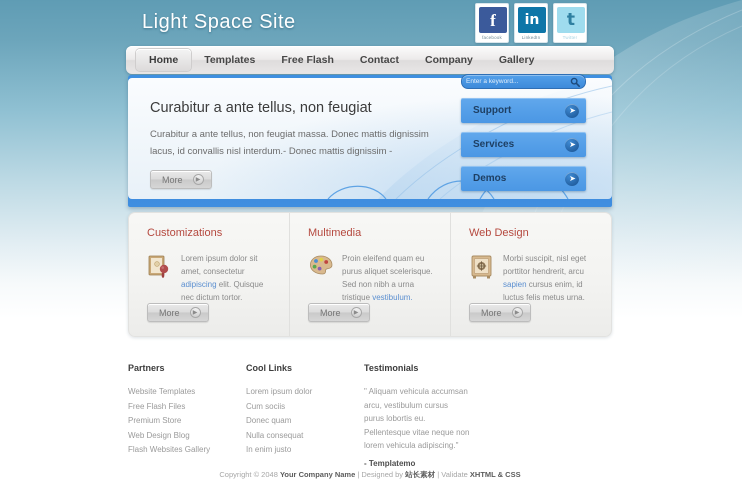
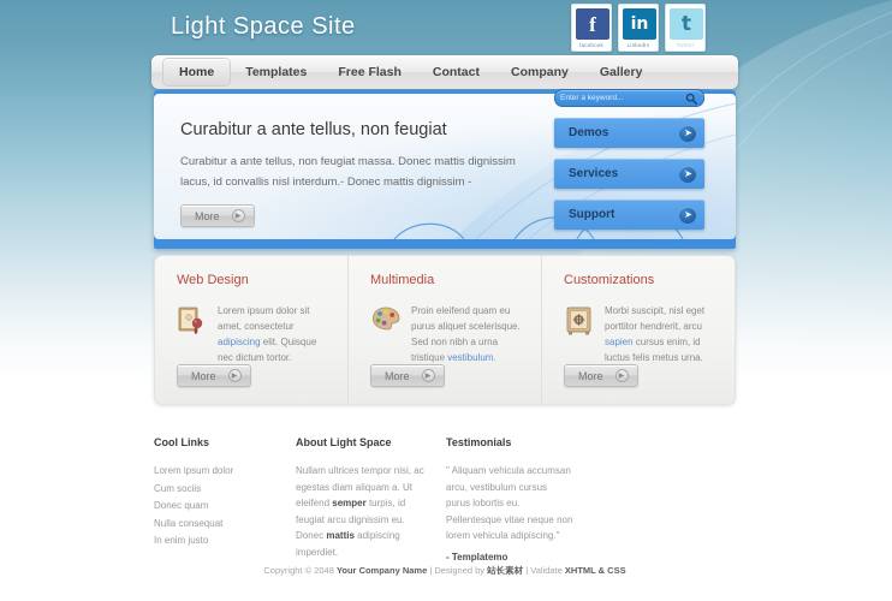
  Light Space Site
  f
  in
  t
  Home
  Templates
  Free Flash
  Contact
  Company
  Gallery
  Curabitur a ante tellus, non feugiat
  Curabitur a ante tellus, non feugiat massa. Donec mattis dignissim lacus, id convallis nisl interdum.- Donec mattis dignissim -
  More
- Support
+ Demos
  ➤
  Services
  ➤
- Demos
+ Support
  ➤
- Customizations
+ Web Design
  Lorem ipsum dolor sit amet, consectetur adipiscing elit. Quisque nec dictum tortor.
  More
  Multimedia
  Proin eleifend quam eu purus aliquet scelerisque. Sed non nibh a urna tristique vestibulum.
  More
- Web Design
+ Customizations
  Morbi suscipit, nisl eget porttitor hendrerit, arcu sapien cursus enim, id luctus felis metus urna.
  More
- Partners
- Website Templates
- Free Flash Files
- Premium Store
- Web Design Blog
- Flash Websites Gallery
  Cool Links
  Lorem ipsum dolor
  Cum sociis
  Donec quam
  Nulla consequat
  In enim justo
+ About Light Space
+ Nullam ultrices tempor nisi, ac egestas diam aliquam a. Ut eleifend semper turpis, id feugiat arcu dignissim eu. Donec mattis adipiscing imperdiet.
  Testimonials
  " Aliquam vehicula accumsan arcu, vestibulum cursus purus lobortis eu. Pellentesque vitae neque non lorem vehicula adipiscing."
  - Templatemo
  Copyright © 2048 Your Company Name | Designed by 站长素材 | Validate XHTML & CSS
